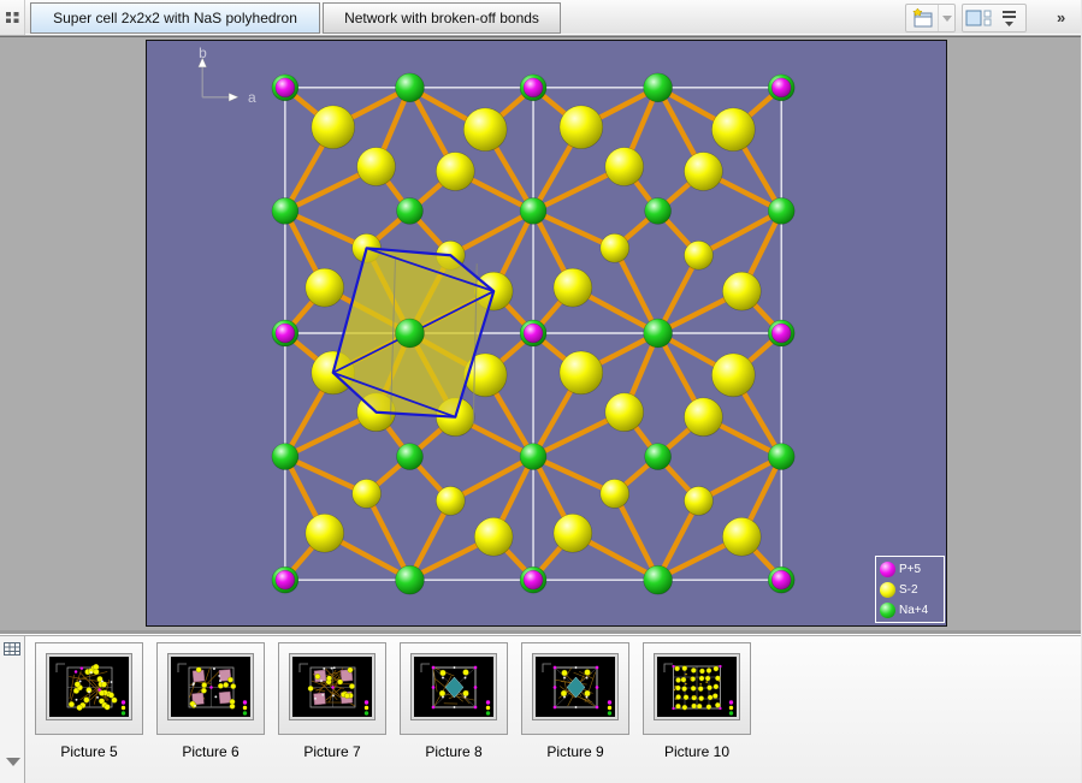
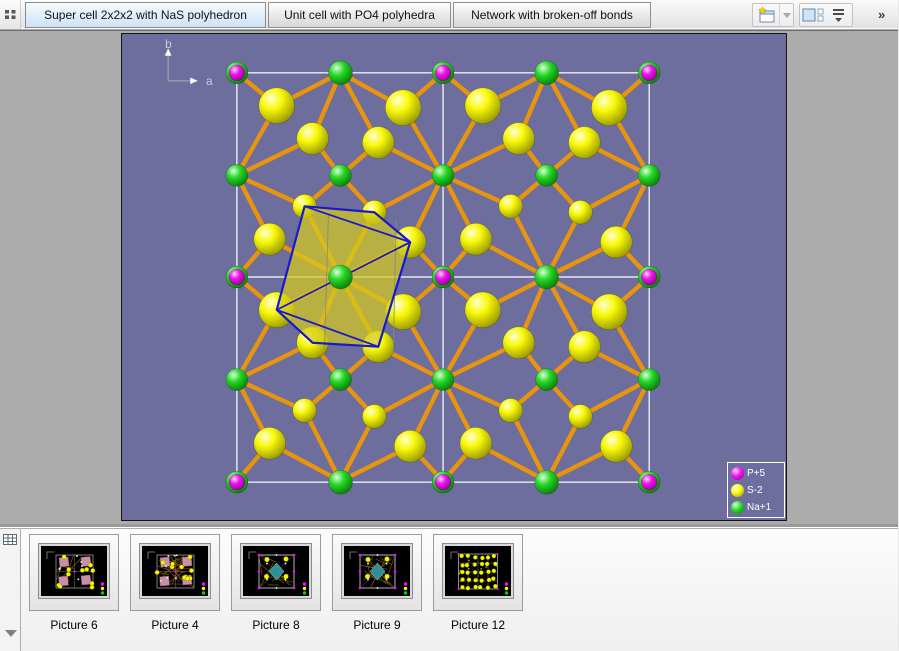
  Super cell 2x2x2 with NaS polyhedron
+ Unit cell with PO4 polyhedra
  Network with broken-off bonds
  »
  b
  a
  P+5
  S-2
- Na+4
+ Na+1
- Picture 5
  Picture 6
- Picture 7
+ Picture 4
  Picture 8
  Picture 9
- Picture 10
+ Picture 12
